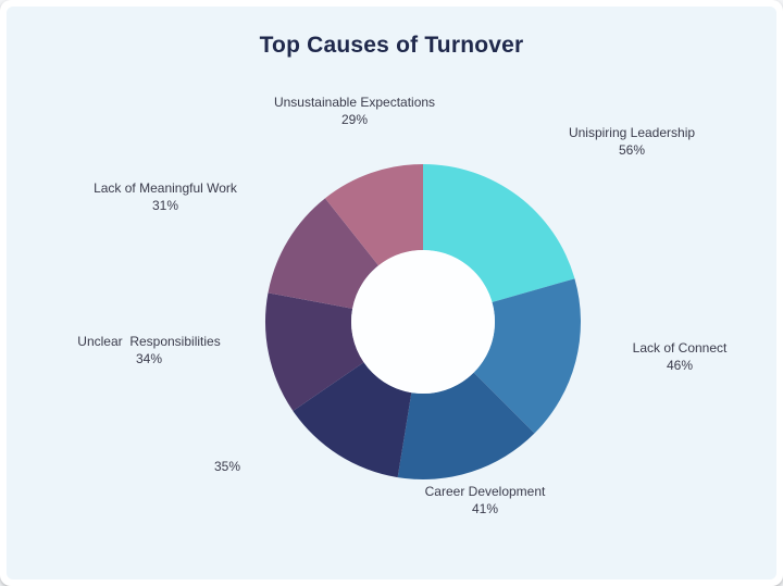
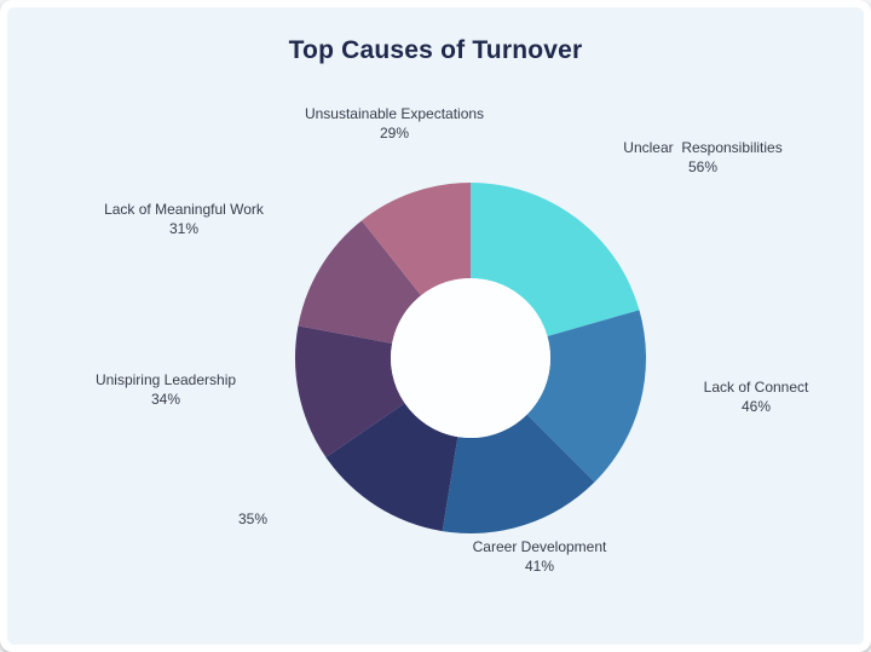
  Top Causes of Turnover
  Unsustainable Expectations
  29%
- Unispiring Leadership
+ Unclear Responsibilities
  56%
  Lack of Connect
  46%
  Career Development
  41%
  35%
- Unclear Responsibilities
+ Unispiring Leadership
  34%
  Lack of Meaningful Work
  31%
